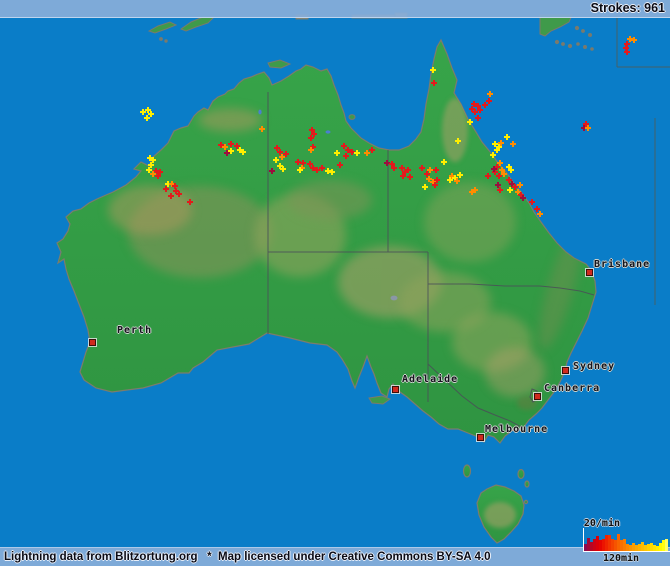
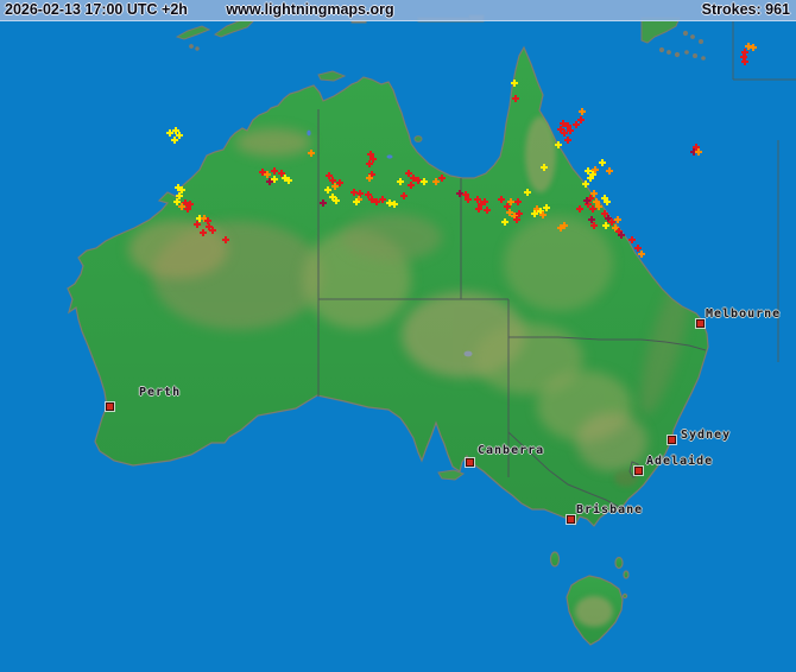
  Perth
- Brisbane
+ Melbourne
  Sydney
- Canberra
+ Adelaide
- Melbourne
+ Brisbane
- Adelaide
+ Canberra
+ 2026-02-13 17:00 UTC +2h
+ www.lightningmaps.org
  Strokes: 961
- Lightning data from Blitzortung.org * Map licensed under Creative Commons BY-SA 4.0
- 20/min
- 120min
